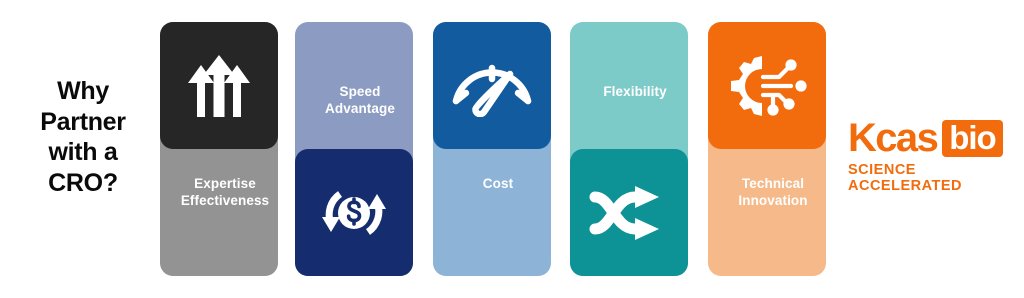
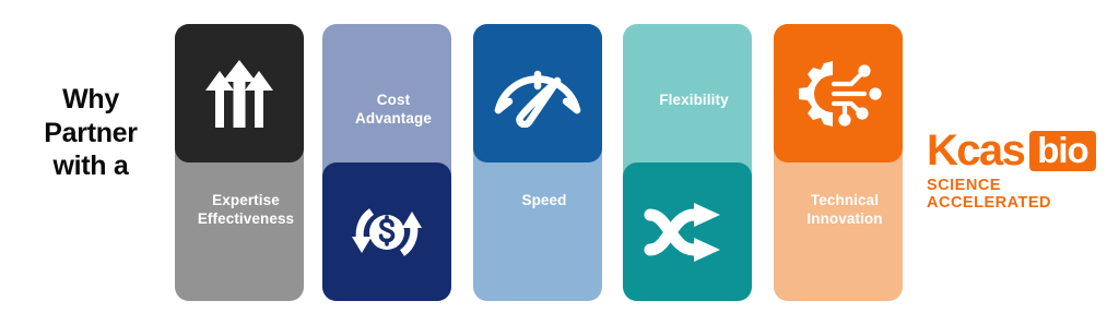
  Why
  Partner
  with a
- CRO?
  Expertise
  Effectiveness
- Speed
+ Cost
  Advantage
- Cost
+ Speed
  Flexibility
  Technical
  Innovation
  Kcas
  bio
  SCIENCE ACCELERATED
